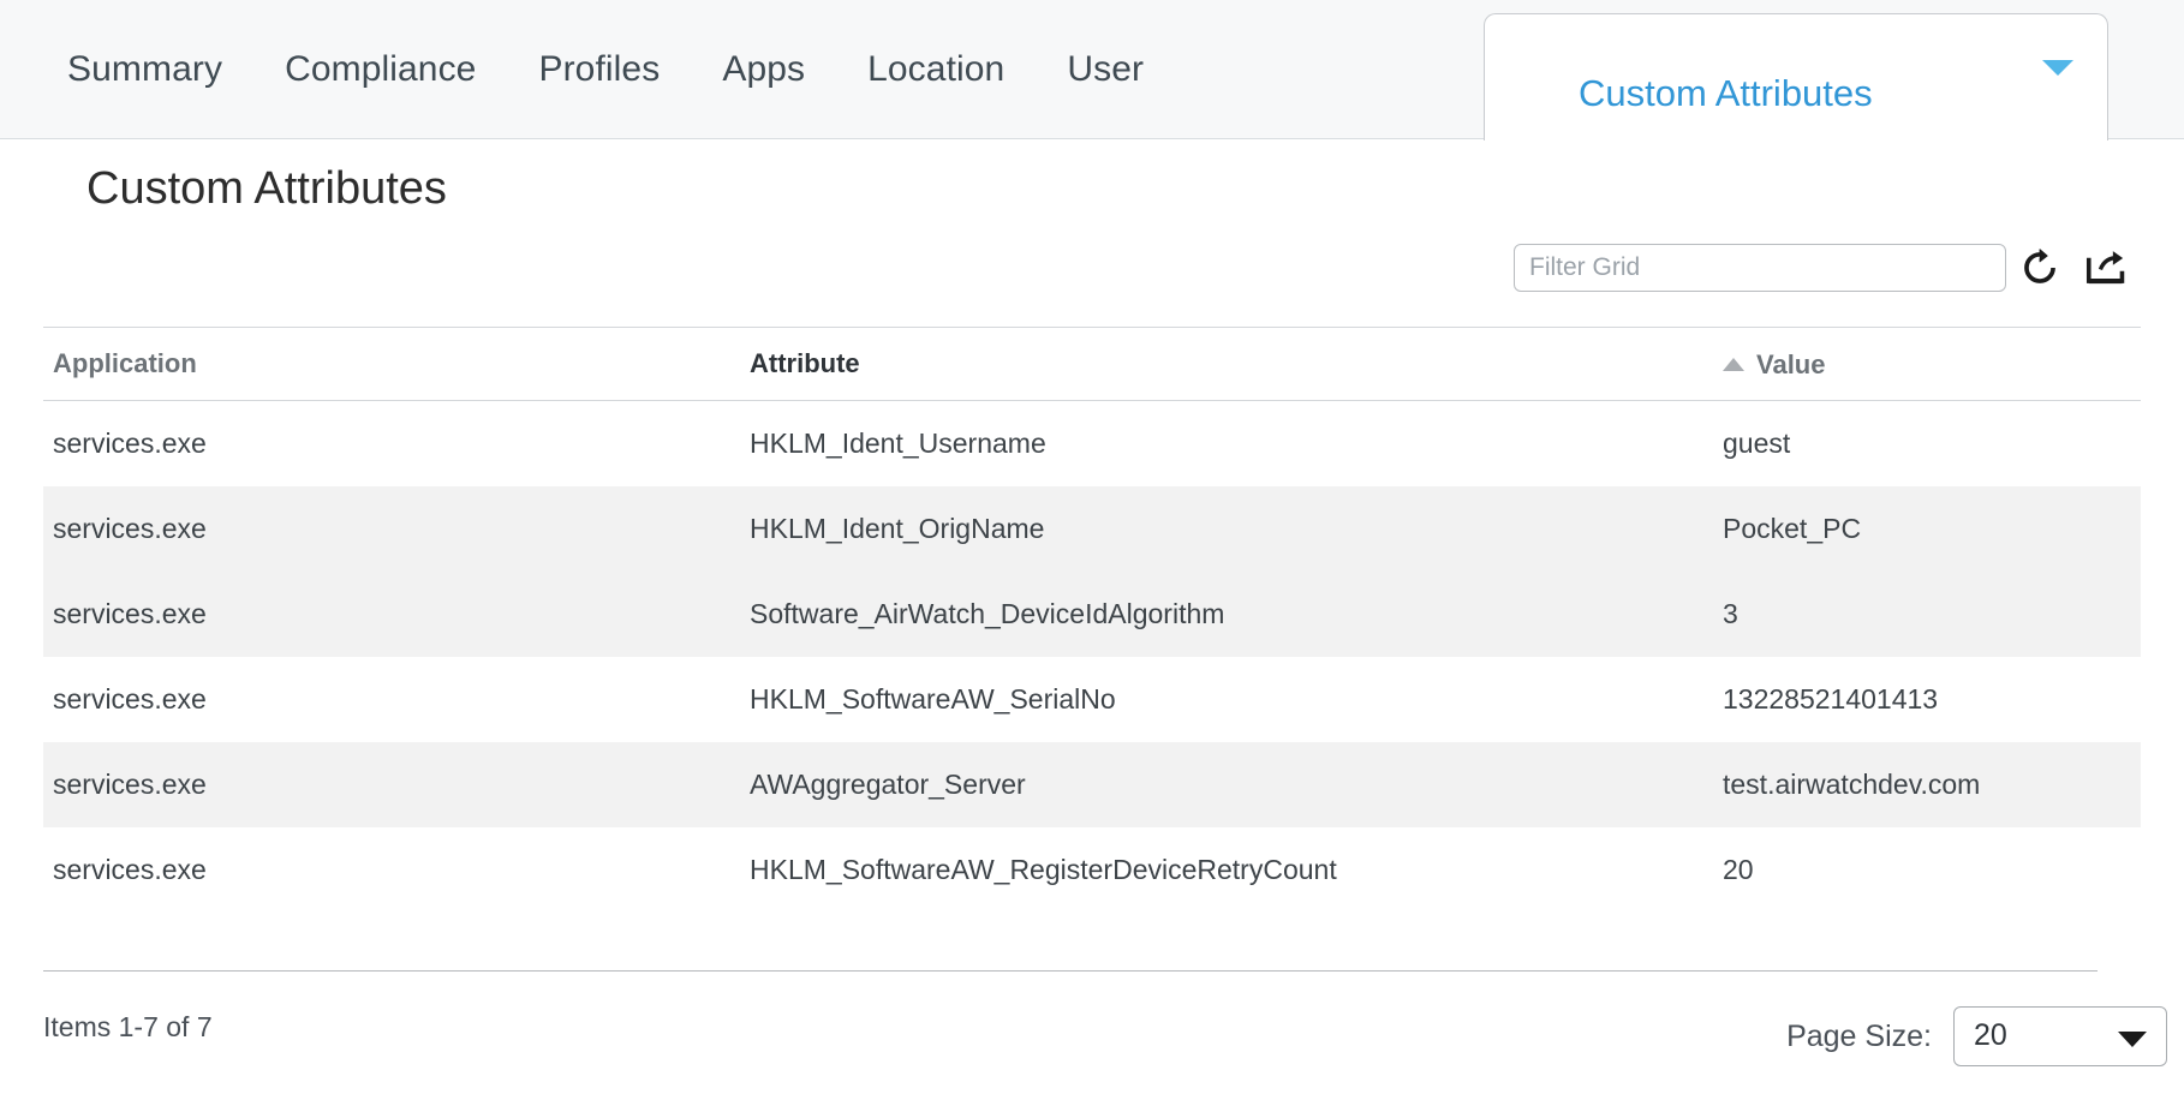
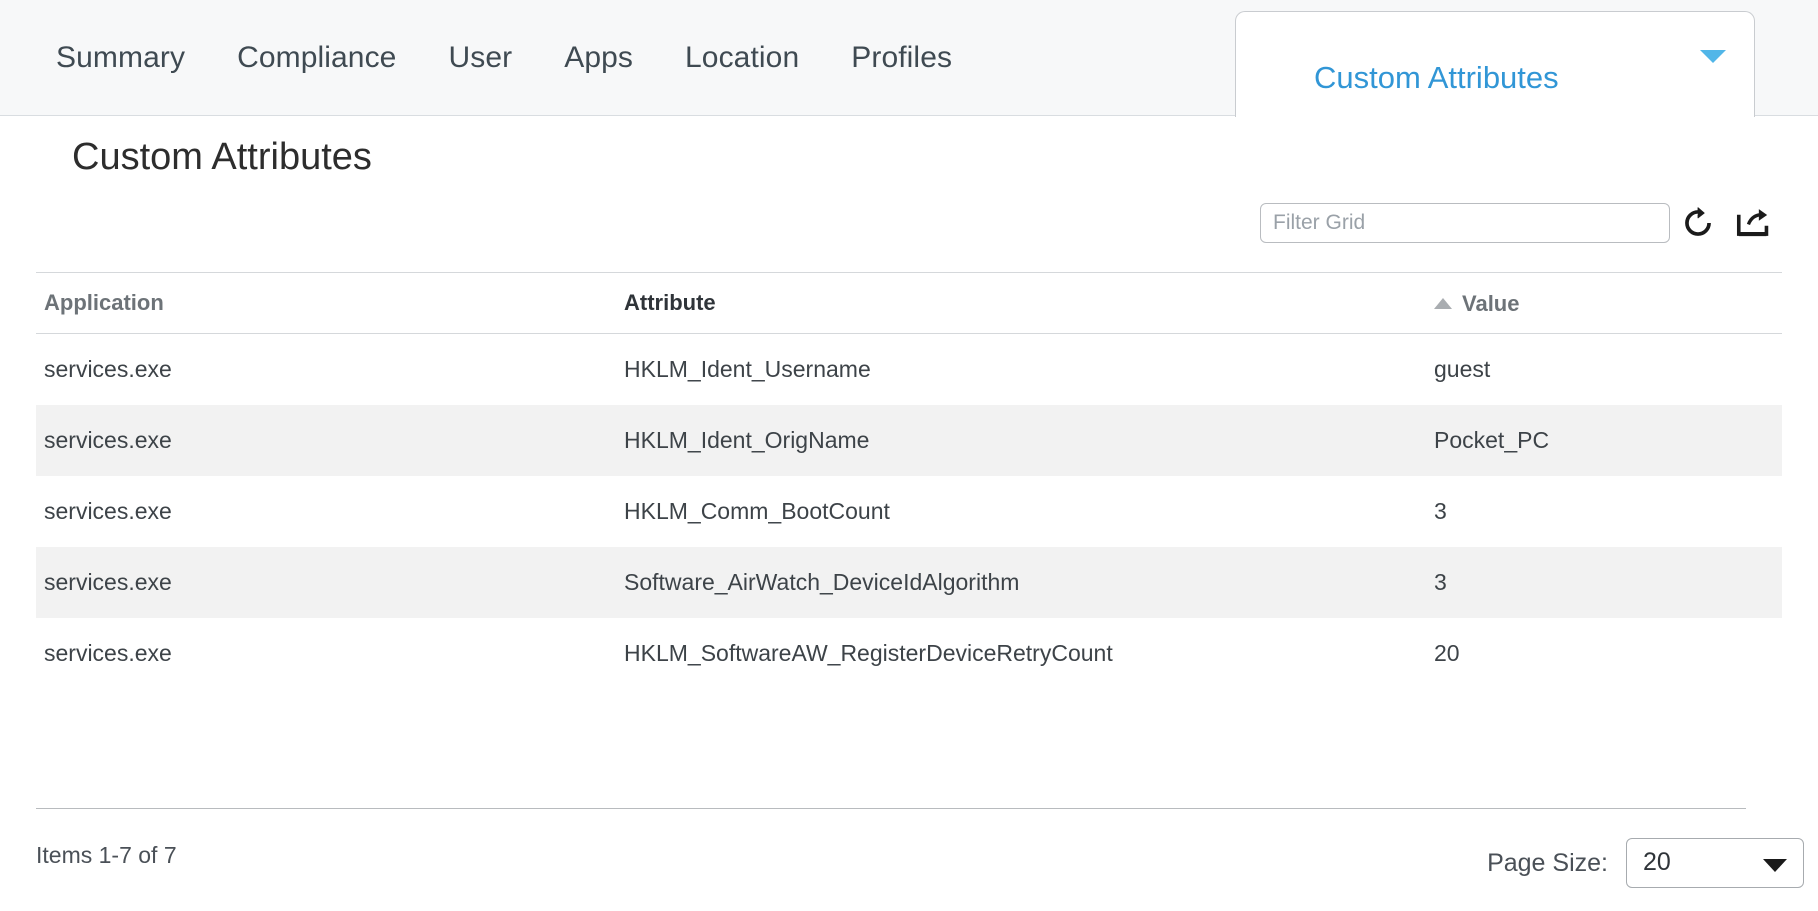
  Summary
  Compliance
- Profiles
+ User
  Apps
  Location
- User
+ Profiles
  Custom Attributes
  Custom Attributes
  Filter Grid
  Application	Attribute	Value
  services.exe	HKLM_Ident_Username	guest
  services.exe	HKLM_Ident_OrigName	Pocket_PC
+ services.exe	HKLM_Comm_BootCount	3
  services.exe	Software_AirWatch_DeviceIdAlgorithm	3
- services.exe	HKLM_SoftwareAW_SerialNo	13228521401413
- services.exe	AWAggregator_Server	test.airwatchdev.com
  services.exe	HKLM_SoftwareAW_RegisterDeviceRetryCount	20
  Items 1-7 of 7
  Page Size:
  20
